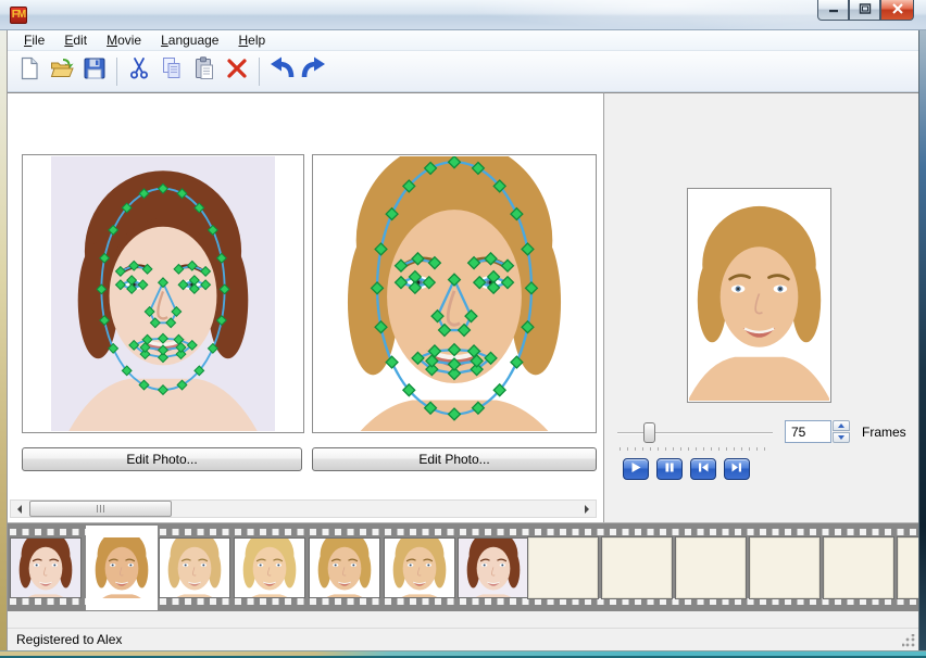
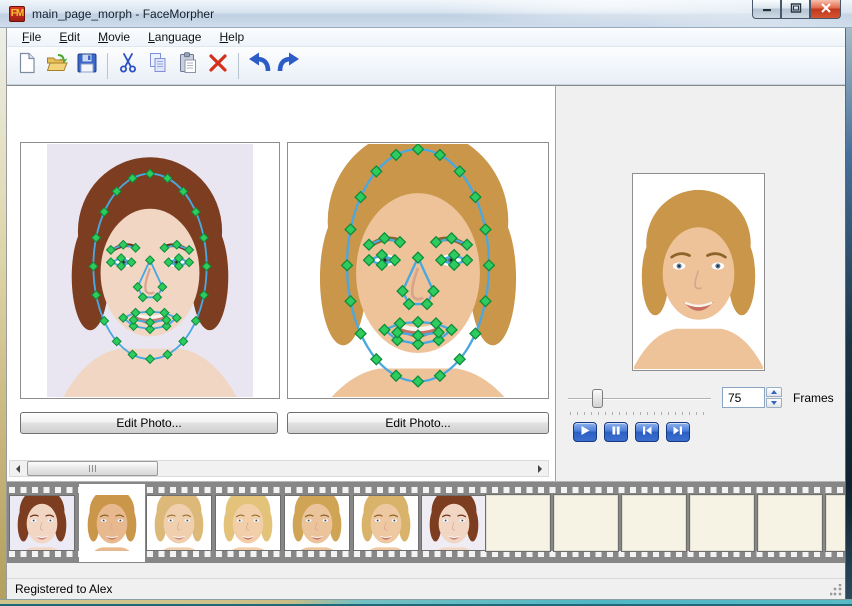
  FM
+ main_page_morph - FaceMorpher
  File
  Edit
  Movie
  Language
  Help
  Edit Photo...
  Edit Photo...
  75
  Frames
  Registered to Alex
